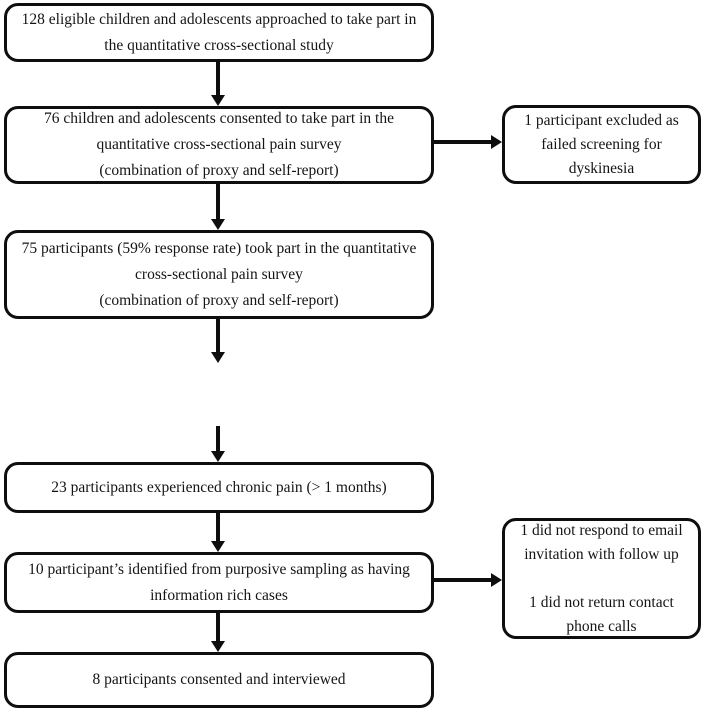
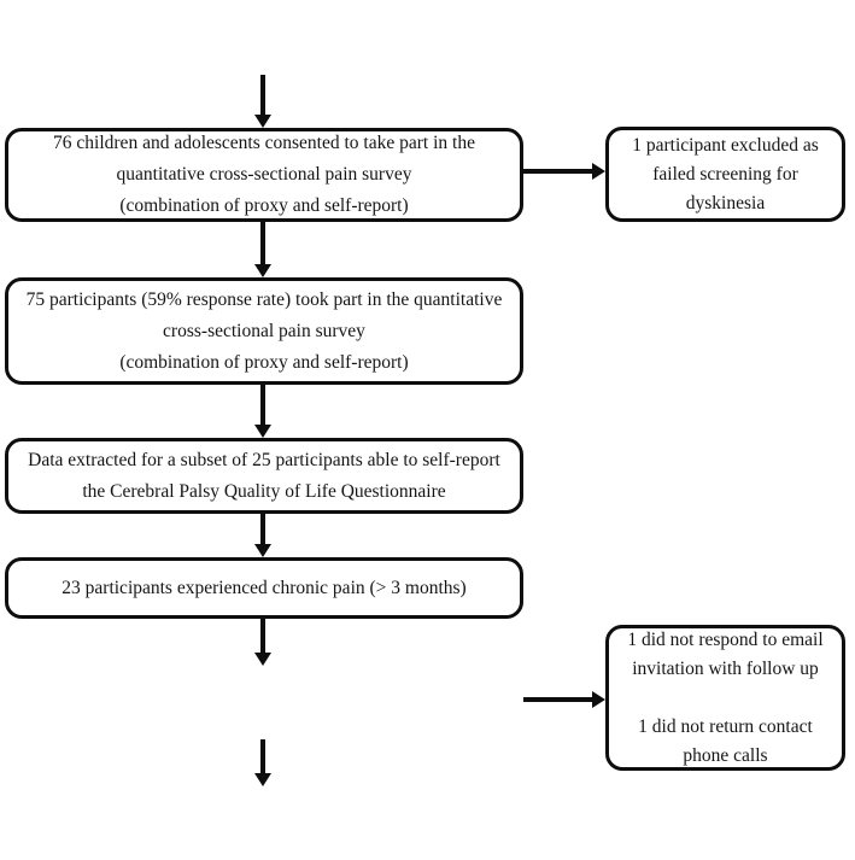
- 128 eligible children and adolescents approached to take part in
- the quantitative cross-sectional study
  76 children and adolescents consented to take part in the
  quantitative cross-sectional pain survey
  (combination of proxy and self-report)
  75 participants (59% response rate) took part in the quantitative
  cross-sectional pain survey
  (combination of proxy and self-report)
+ Data extracted for a subset of 25 participants able to self-report
+ the Cerebral Palsy Quality of Life Questionnaire
- 23 participants experienced chronic pain (> 1 months)
+ 23 participants experienced chronic pain (> 3 months)
- 10 participant’s identified from purposive sampling as having
- information rich cases
- 8 participants consented and interviewed
  1 participant excluded as
  failed screening for
  dyskinesia
  1 did not respond to email
  invitation with follow up
  1 did not return contact
  phone calls
